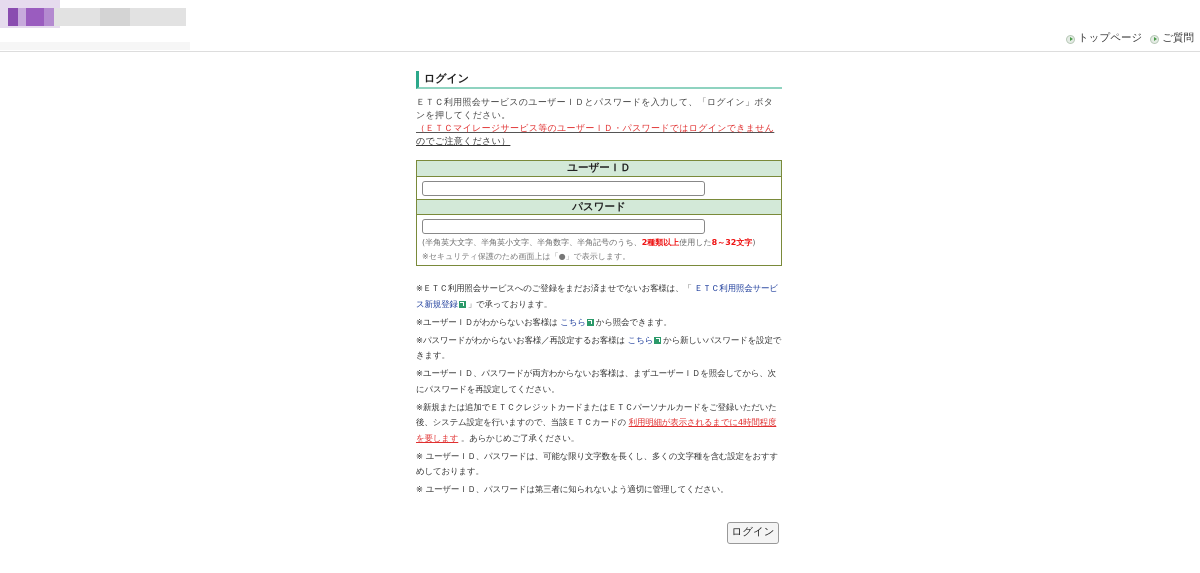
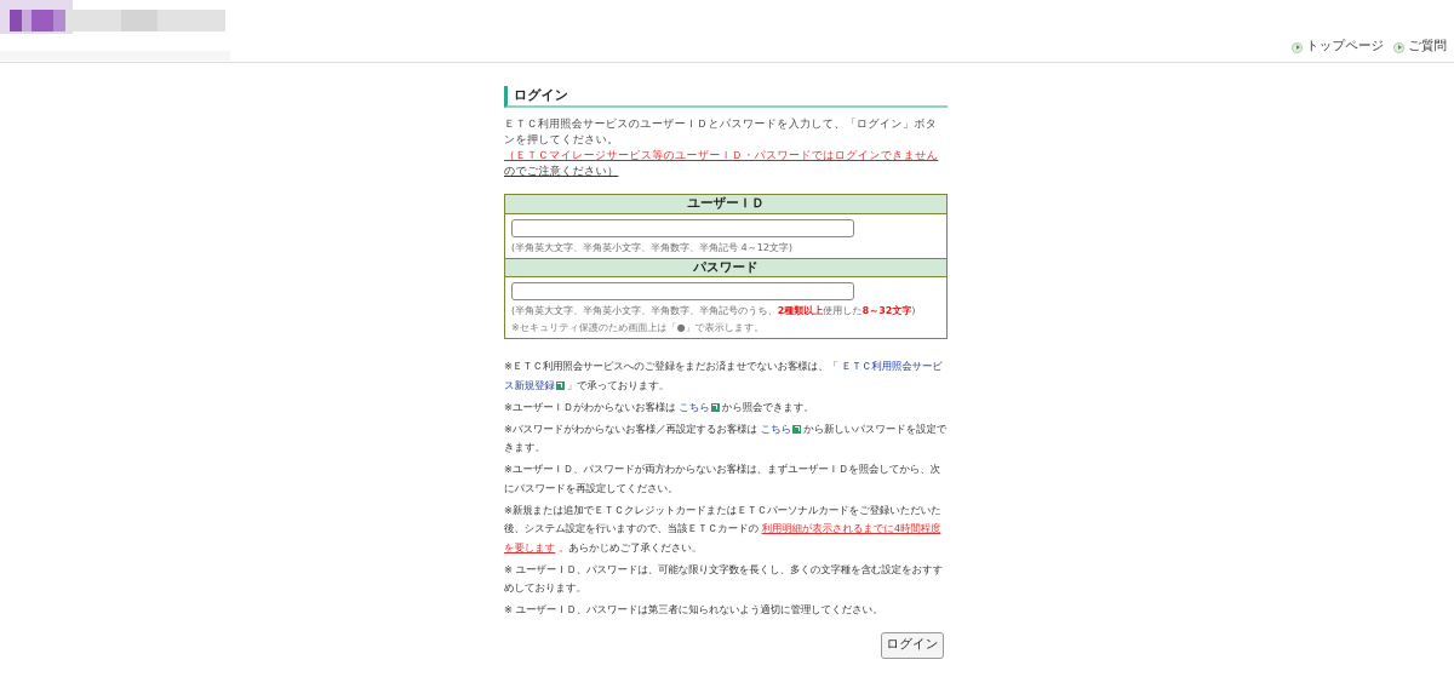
  トップページ
  ご質問
  ログイン
  ＥＴＣ利用照会サービスのユーザーＩＤとパスワードを入力して、「ログイン」ボタンを押してください。
  （ＥＴＣマイレージサービス等のユーザーＩＤ・パスワードではログインできませんのでご注意ください）
  ユーザーＩＤ
+ (半角英大文字、半角英小文字、半角数字、半角記号 4～12文字)
  パスワード
  (半角英大文字、半角英小文字、半角数字、半角記号のうち、2種類以上使用した8～32文字)
  ※セキュリティ保護のため画面上は「●」で表示します。
  ※ＥＴＣ利用照会サービスへのご登録をまだお済ませでないお客様は、「 ＥＴＣ利用照会サービス新規登録 」で承っております。
  ※ユーザーＩＤがわからないお客様は こちら から照会できます。
  ※パスワードがわからないお客様／再設定するお客様は こちら から新しいパスワードを設定できます。
  ※ユーザーＩＤ、パスワードが両方わからないお客様は、まずユーザーＩＤを照会してから、次にパスワードを再設定してください。
  ※新規または追加でＥＴＣクレジットカードまたはＥＴＣパーソナルカードをご登録いただいた後、システム設定を行いますので、当該ＥＴＣカードの 利用明細が表示されるまでに4時間程度を要します 。あらかじめご了承ください。
  ※ ユーザーＩＤ、パスワードは、可能な限り文字数を長くし、多くの文字種を含む設定をおすすめしております。
  ※ ユーザーＩＤ、パスワードは第三者に知られないよう適切に管理してください。
  ログイン
